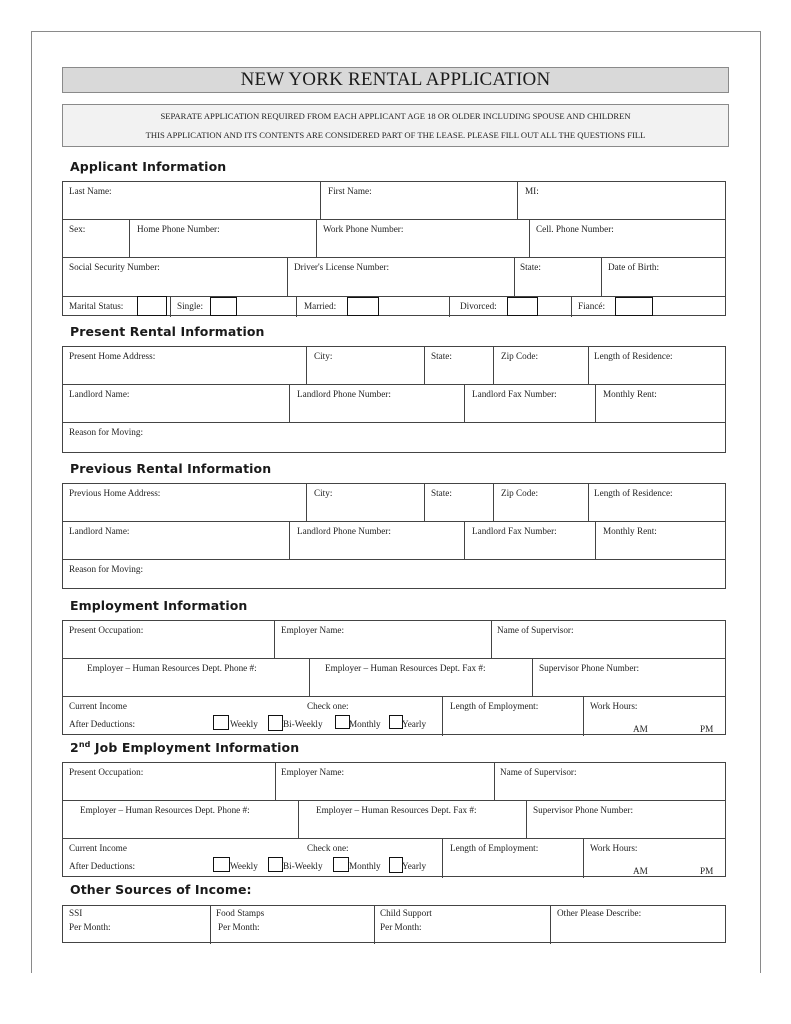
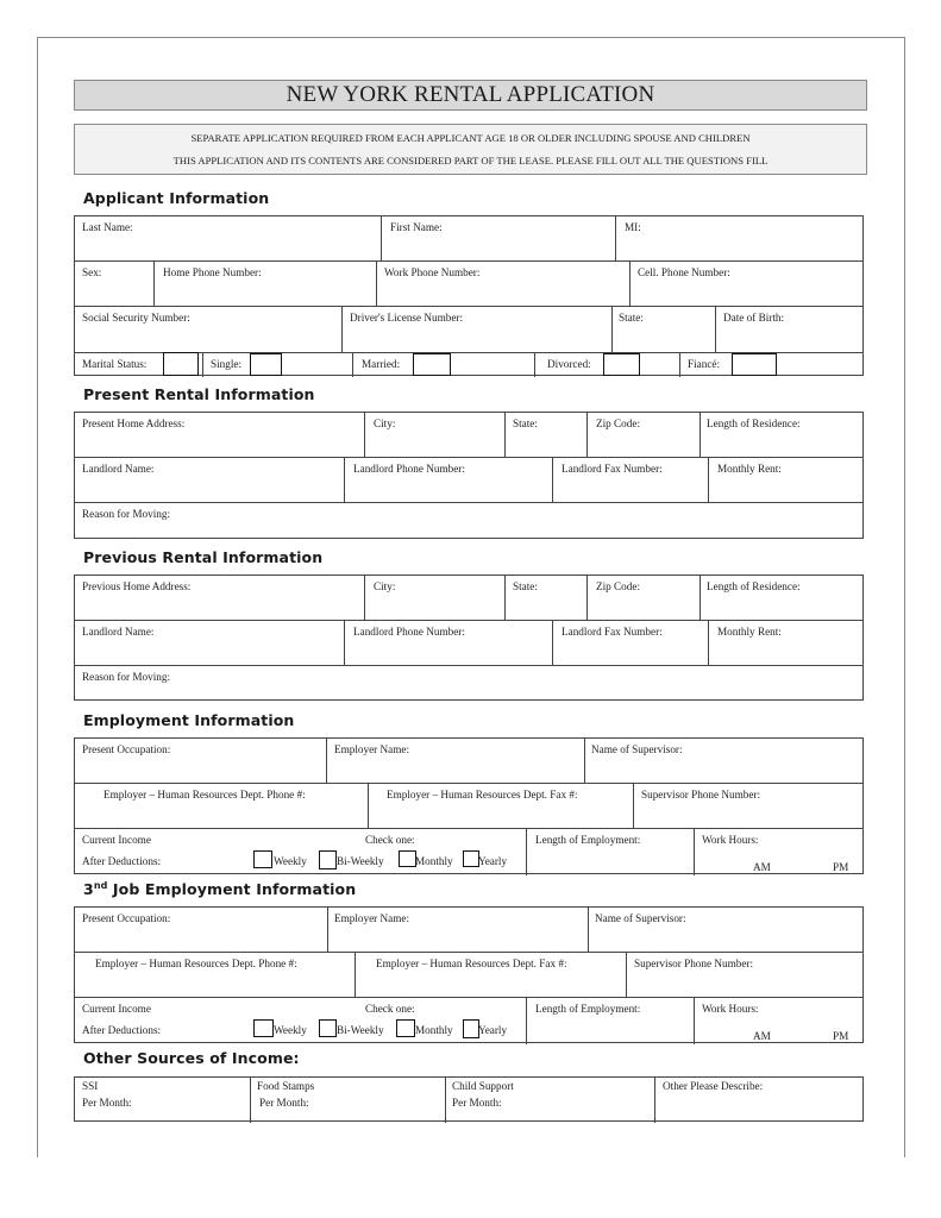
  NEW YORK RENTAL APPLICATION
  SEPARATE APPLICATION REQUIRED FROM EACH APPLICANT AGE 18 OR OLDER INCLUDING SPOUSE AND CHILDREN
  THIS APPLICATION AND ITS CONTENTS ARE CONSIDERED PART OF THE LEASE. PLEASE FILL OUT ALL THE QUESTIONS FILL
  Applicant Information
  Last Name:
  First Name:
  MI:
  Sex:
  Home Phone Number:
  Work Phone Number:
  Cell. Phone Number:
  Social Security Number:
  Driver's License Number:
  State:
  Date of Birth:
  Marital Status:
  Single:
  Married:
  Divorced:
  Fiancé:
  Present Rental Information
  Present Home Address:
  City:
  State:
  Zip Code:
  Length of Residence:
  Landlord Name:
  Landlord Phone Number:
  Landlord Fax Number:
  Monthly Rent:
  Reason for Moving:
  Previous Rental Information
  Previous Home Address:
  City:
  State:
  Zip Code:
  Length of Residence:
  Landlord Name:
  Landlord Phone Number:
  Landlord Fax Number:
  Monthly Rent:
  Reason for Moving:
  Employment Information
  Present Occupation:
  Employer Name:
  Name of Supervisor:
  Employer – Human Resources Dept. Phone #:
  Employer – Human Resources Dept. Fax #:
  Supervisor Phone Number:
  Current Income
  Check one:
  After Deductions:
  Weekly
  Bi-Weekly
  Monthly
  Yearly
  Length of Employment:
  Work Hours:
  AM
  PM
- 2nd Job Employment Information
+ 3nd Job Employment Information
  Present Occupation:
  Employer Name:
  Name of Supervisor:
  Employer – Human Resources Dept. Phone #:
  Employer – Human Resources Dept. Fax #:
  Supervisor Phone Number:
  Current Income
  Check one:
  After Deductions:
  Weekly
  Bi-Weekly
  Monthly
  Yearly
  Length of Employment:
  Work Hours:
  AM
  PM
  Other Sources of Income:
  SSI
  Per Month:
  Food Stamps
  Per Month:
  Child Support
  Per Month:
  Other Please Describe:
